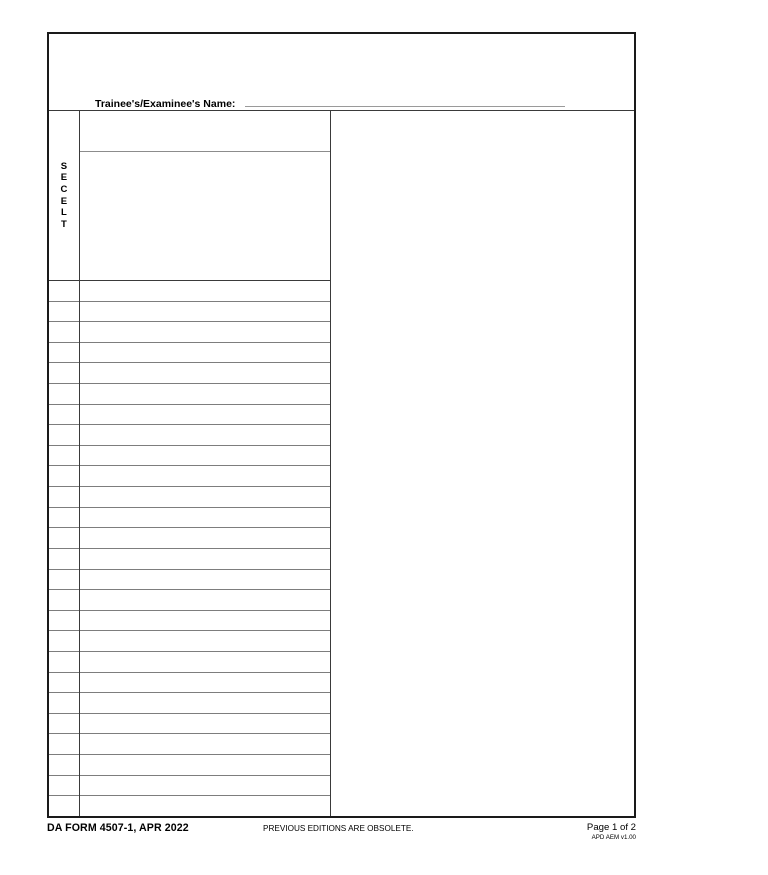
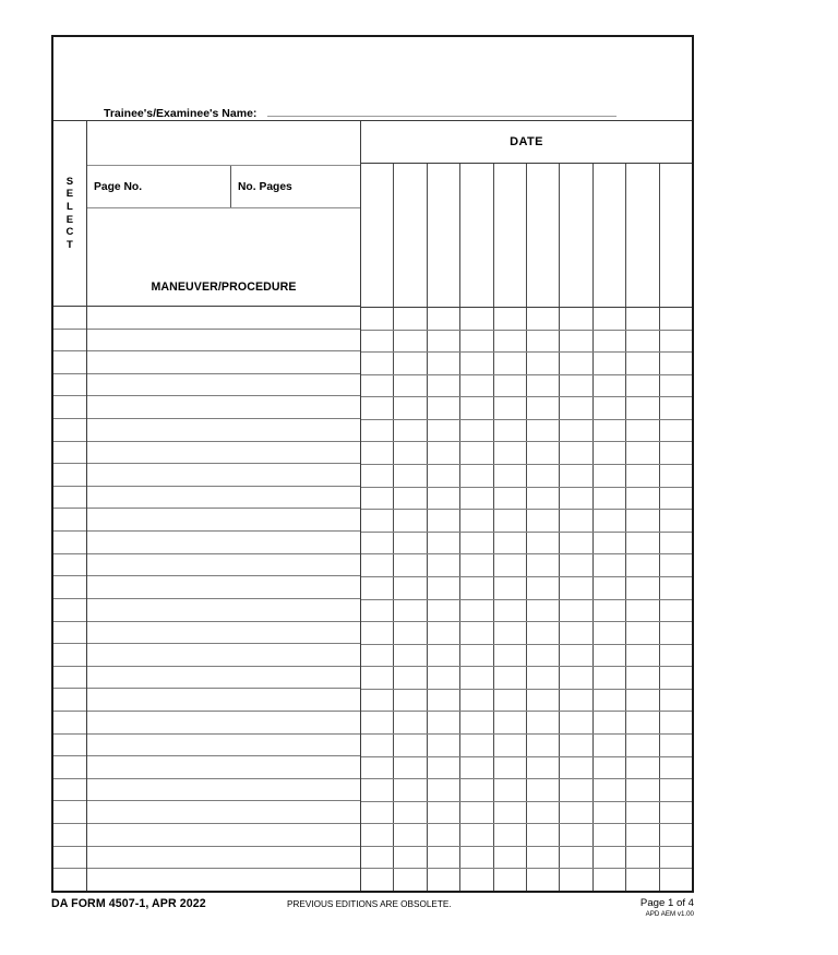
  Trainee's/Examinee's Name:
  S
  E
- C
+ L
  E
- L
+ C
  T
+ Page No.
+ No. Pages
+ MANEUVER/PROCEDURE
+ DATE
  DA FORM 4507-1, APR 2022
  PREVIOUS EDITIONS ARE OBSOLETE.
- Page 1 of 2
+ Page 1 of 4
